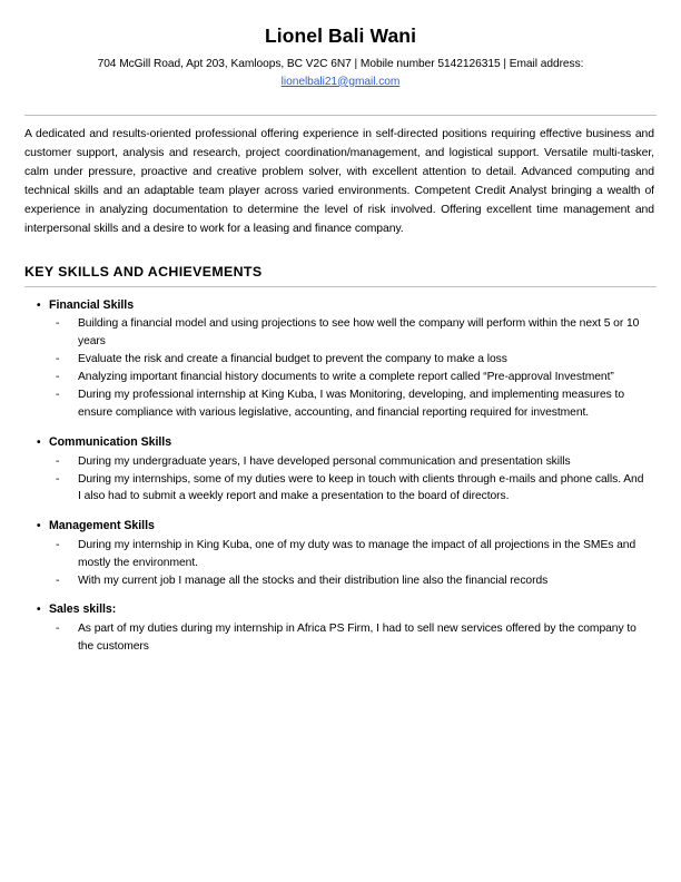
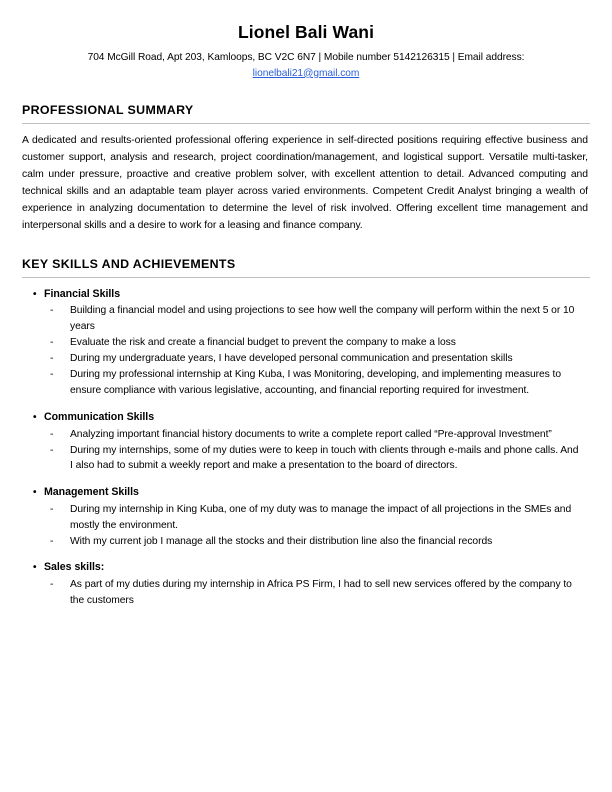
  Lionel Bali Wani
  704 McGill Road, Apt 203, Kamloops, BC V2C 6N7 | Mobile number 5142126315 | Email address:
  lionelbali21@gmail.com
+ PROFESSIONAL SUMMARY
  A dedicated and results-oriented professional offering experience in self-directed positions requiring effective business and customer support, analysis and research, project coordination/management, and logistical support. Versatile multi-tasker, calm under pressure, proactive and creative problem solver, with excellent attention to detail. Advanced computing and technical skills and an adaptable team player across varied environments. Competent Credit Analyst bringing a wealth of experience in analyzing documentation to determine the level of risk involved. Offering excellent time management and interpersonal skills and a desire to work for a leasing and finance company.
  KEY SKILLS AND ACHIEVEMENTS
  •
  Financial Skills
  -
  Building a financial model and using projections to see how well the company will perform within the next 5 or 10 years
  -
  Evaluate the risk and create a financial budget to prevent the company to make a loss
  -
- Analyzing important financial history documents to write a complete report called “Pre-approval Investment”
+ During my undergraduate years, I have developed personal communication and presentation skills
  -
  During my professional internship at King Kuba, I was Monitoring, developing, and implementing measures to ensure compliance with various legislative, accounting, and financial reporting required for investment.
  •
  Communication Skills
  -
- During my undergraduate years, I have developed personal communication and presentation skills
+ Analyzing important financial history documents to write a complete report called “Pre-approval Investment”
  -
  During my internships, some of my duties were to keep in touch with clients through e-mails and phone calls. And I also had to submit a weekly report and make a presentation to the board of directors.
  •
  Management Skills
  -
  During my internship in King Kuba, one of my duty was to manage the impact of all projections in the SMEs and mostly the environment.
  -
  With my current job I manage all the stocks and their distribution line also the financial records
  •
  Sales skills:
  -
  As part of my duties during my internship in Africa PS Firm, I had to sell new services offered by the company to the customers
